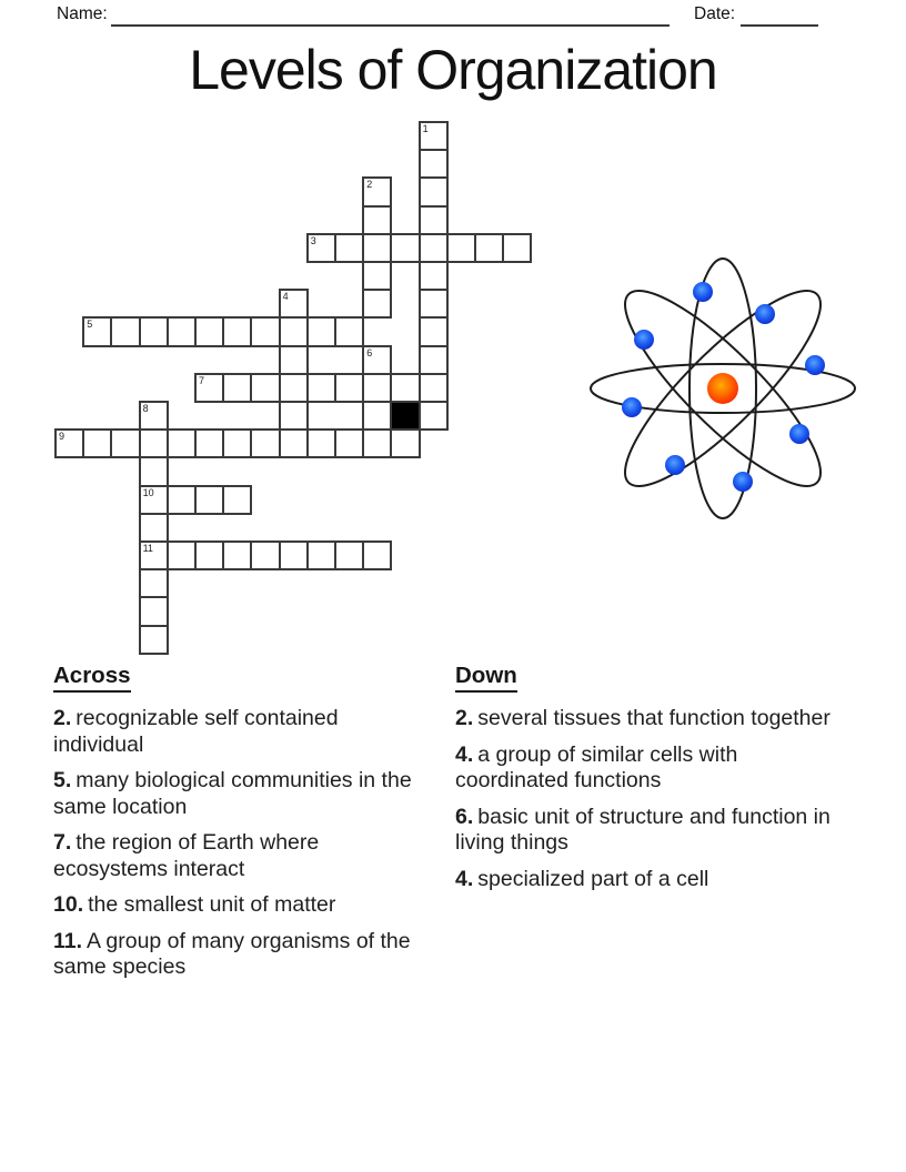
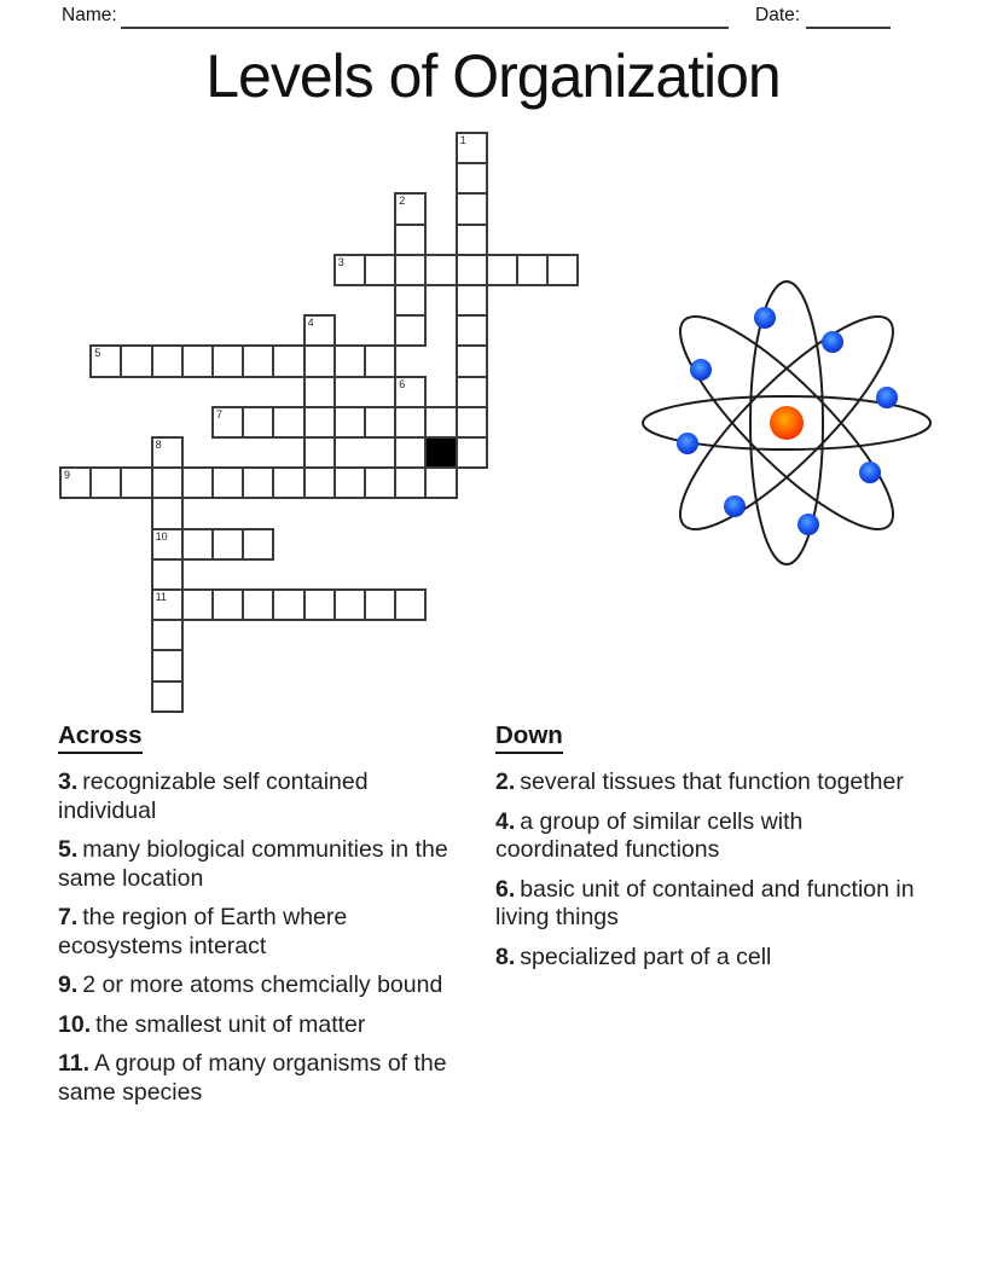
  Name:
  Date:
  Levels of Organization
  1
  2
  3
  4
  5
  6
  7
  8
  9
  10
  11
  Across
- 2. recognizable self contained individual
+ 3. recognizable self contained individual
  5. many biological communities in the same location
  7. the region of Earth where ecosystems interact
+ 9. 2 or more atoms chemcially bound
  10. the smallest unit of matter
  11. A group of many organisms of the same species
  Down
  2. several tissues that function together
  4. a group of similar cells with coordinated functions
- 6. basic unit of structure and function in living things
+ 6. basic unit of contained and function in living things
- 4. specialized part of a cell
+ 8. specialized part of a cell
